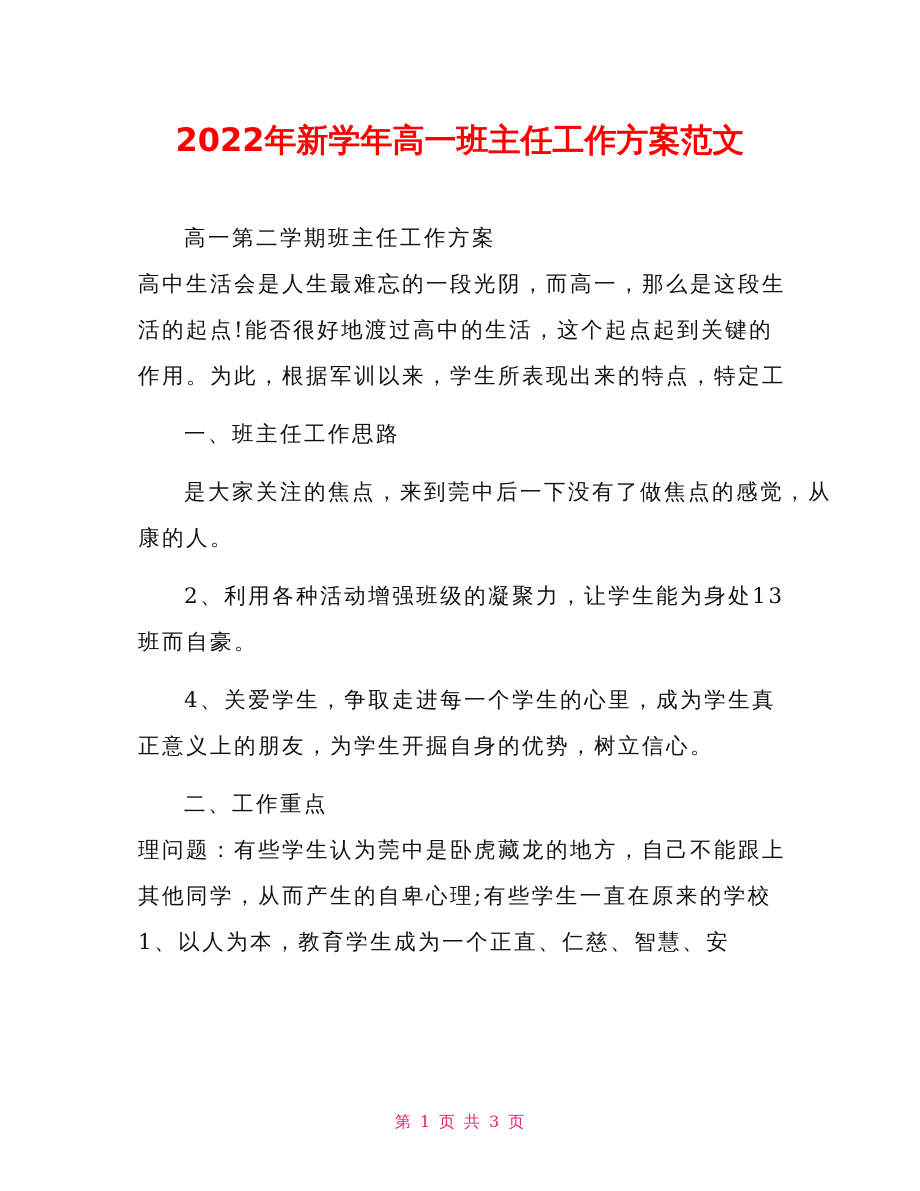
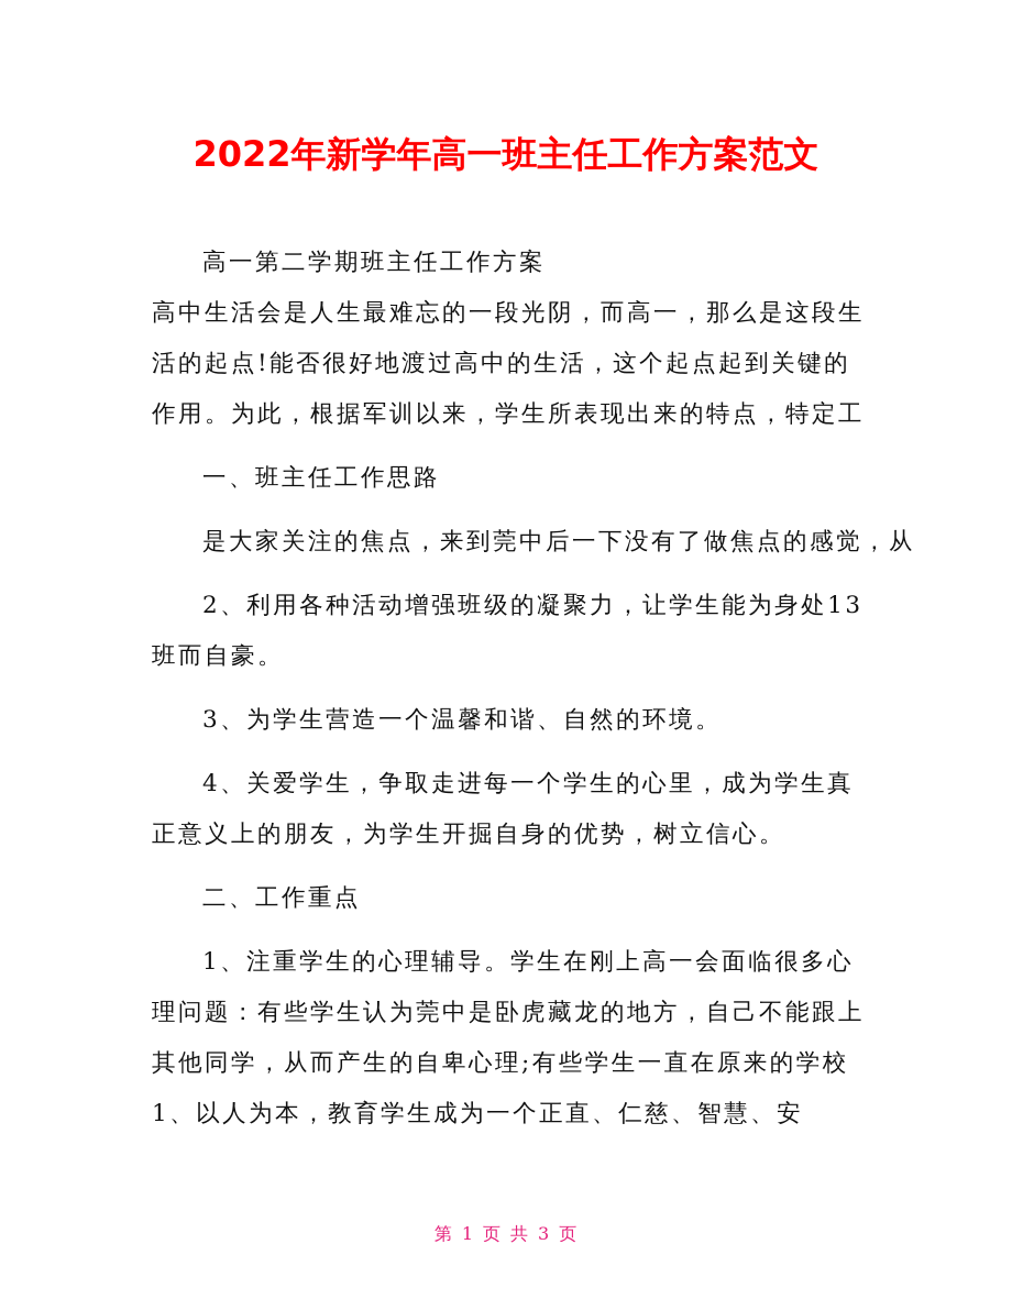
  2022年新学年高一班主任工作方案范文
  高一第二学期班主任工作方案
  高中生活会是人生最难忘的一段光阴，而高一，那么是这段生
  活的起点!能否很好地渡过高中的生活，这个起点起到关键的
  作用。为此，根据军训以来，学生所表现出来的特点，特定工
  一、班主任工作思路
  是大家关注的焦点，来到莞中后一下没有了做焦点的感觉，从
- 康的人。
  2、利用各种活动增强班级的凝聚力，让学生能为身处13
  班而自豪。
+ 3、为学生营造一个温馨和谐、自然的环境。
  4、关爱学生，争取走进每一个学生的心里，成为学生真
  正意义上的朋友，为学生开掘自身的优势，树立信心。
  二、工作重点
+ 1、注重学生的心理辅导。学生在刚上高一会面临很多心
  理问题：有些学生认为莞中是卧虎藏龙的地方，自己不能跟上
  其他同学，从而产生的自卑心理;有些学生一直在原来的学校
  1、以人为本，教育学生成为一个正直、仁慈、智慧、安
  第 1 页 共 3 页
